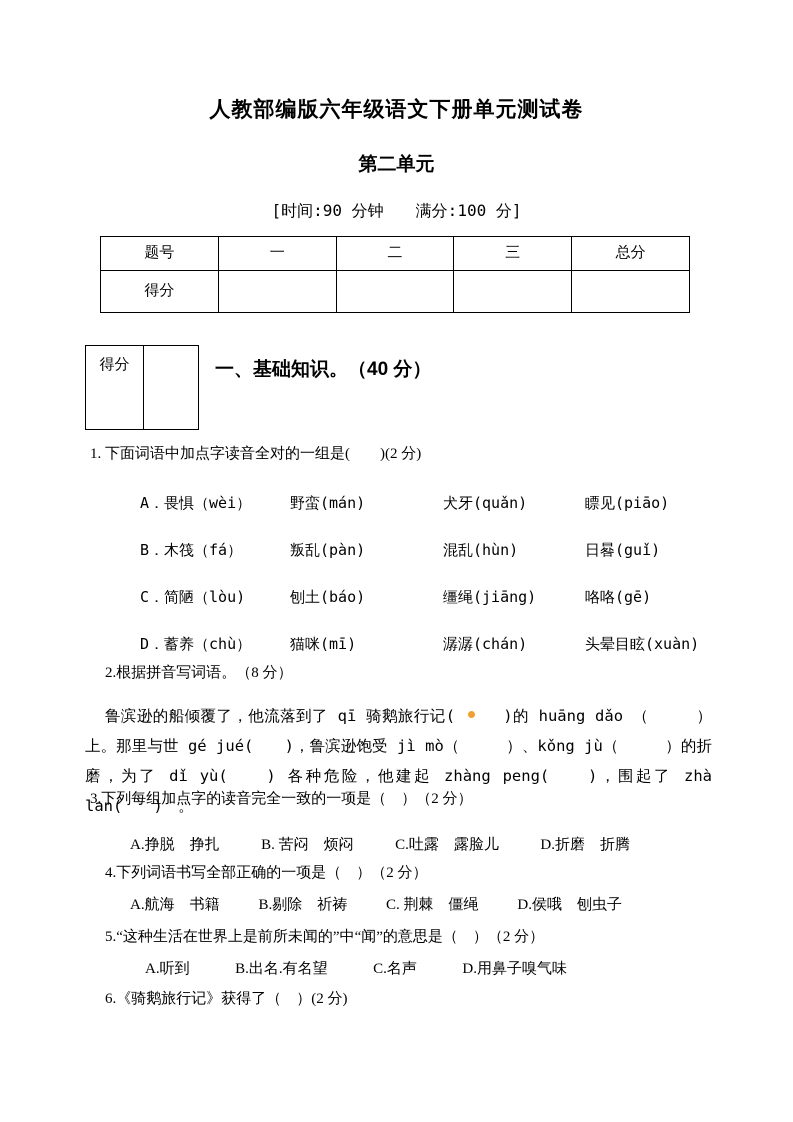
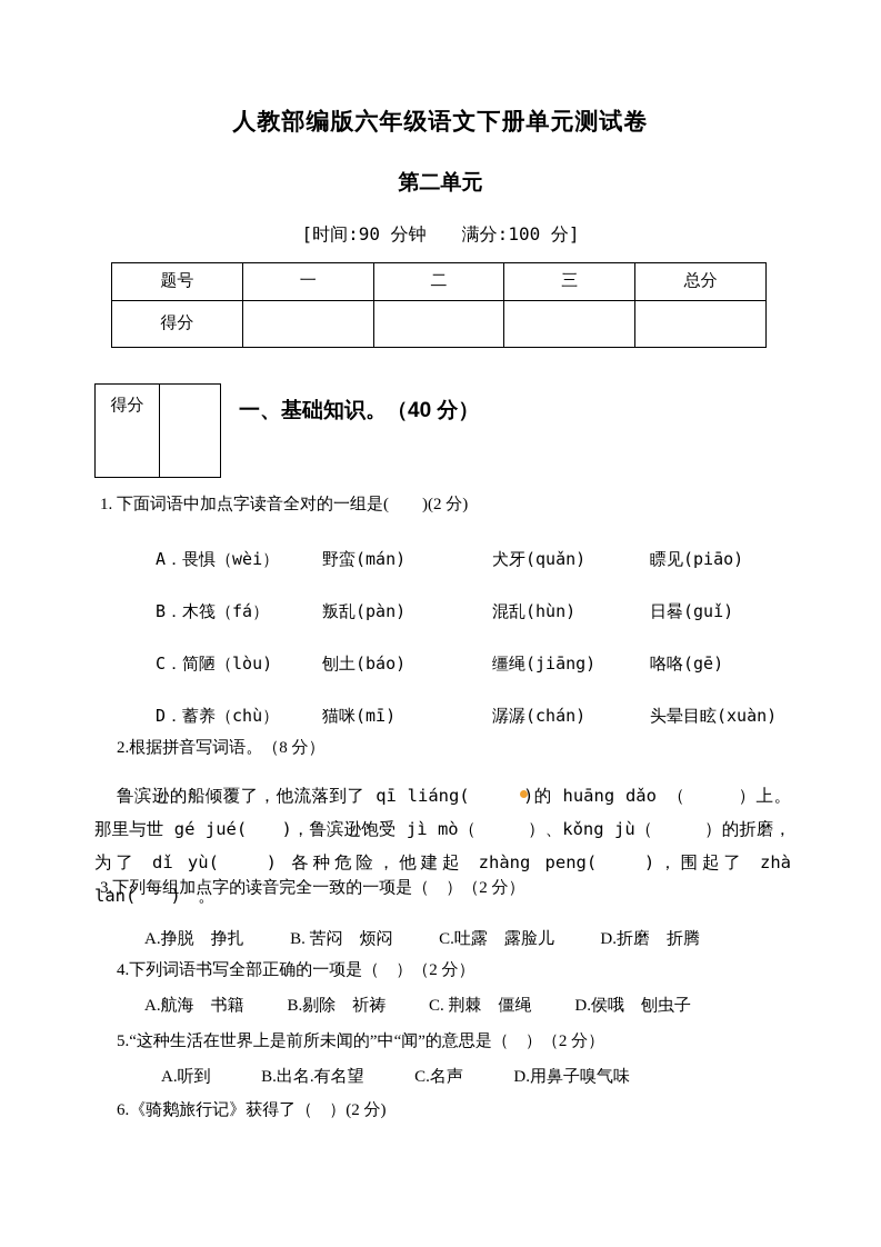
  人教部编版六年级语文下册单元测试卷
  第二单元
  [时间:90 分钟 满分:100 分]
  题号	一	二	三	总分
  得分
  得分
  一、基础知识。（40 分）
  1. 下面词语中加点字读音全对的一组是( )(2 分)
  A．畏惧（wèi）
  野蛮(mán)
  犬牙(quǎn)
  瞟见(piāo)
  B．木筏（fá）
  叛乱(pàn)
  混乱(hùn)
  日晷(guǐ)
  C．简陋（lòu)
  刨土(báo)
  缰绳(jiāng)
  咯咯(gē)
  D．蓄养（chù）
  猫咪(mī)
  潺潺(chán)
  头晕目眩(xuàn)
  2.根据拼音写词语。（8 分）
- 鲁滨逊的船倾覆了，他流落到了 qī 骑鹅旅行记( )的 huāng dǎo （ ）上。那里与世 gé jué( )，鲁滨逊饱受 jì mò（ ）、kǒng jù（ ）的折磨，为了 dǐ yù( ) 各种危险，他建起 zhàng peng( )，围起了 zhà lan( ) 。
+ 鲁滨逊的船倾覆了，他流落到了 qī liáng( )的 huāng dǎo （ ）上。那里与世 gé jué( )，鲁滨逊饱受 jì mò（ ）、kǒng jù（ ）的折磨，为了 dǐ yù( ) 各种危险，他建起 zhàng peng( )，围起了 zhà lan( ) 。
  3.下列每组加点字的读音完全一致的一项是（ ）（2 分）
  A.挣脱 挣扎
  B. 苦闷 烦闷
  C.吐露 露脸儿
  D.折磨 折腾
  4.下列词语书写全部正确的一项是（ ）（2 分）
  A.航海 书籍
  B.剔除 祈祷
  C. 荆棘 僵绳
  D.侯哦 刨虫子
  5.“这种生活在世界上是前所未闻的”中“闻”的意思是（ ）（2 分）
  A.听到
  B.出名.有名望
  C.名声
  D.用鼻子嗅气味
  6.《骑鹅旅行记》获得了（ ）(2 分)
